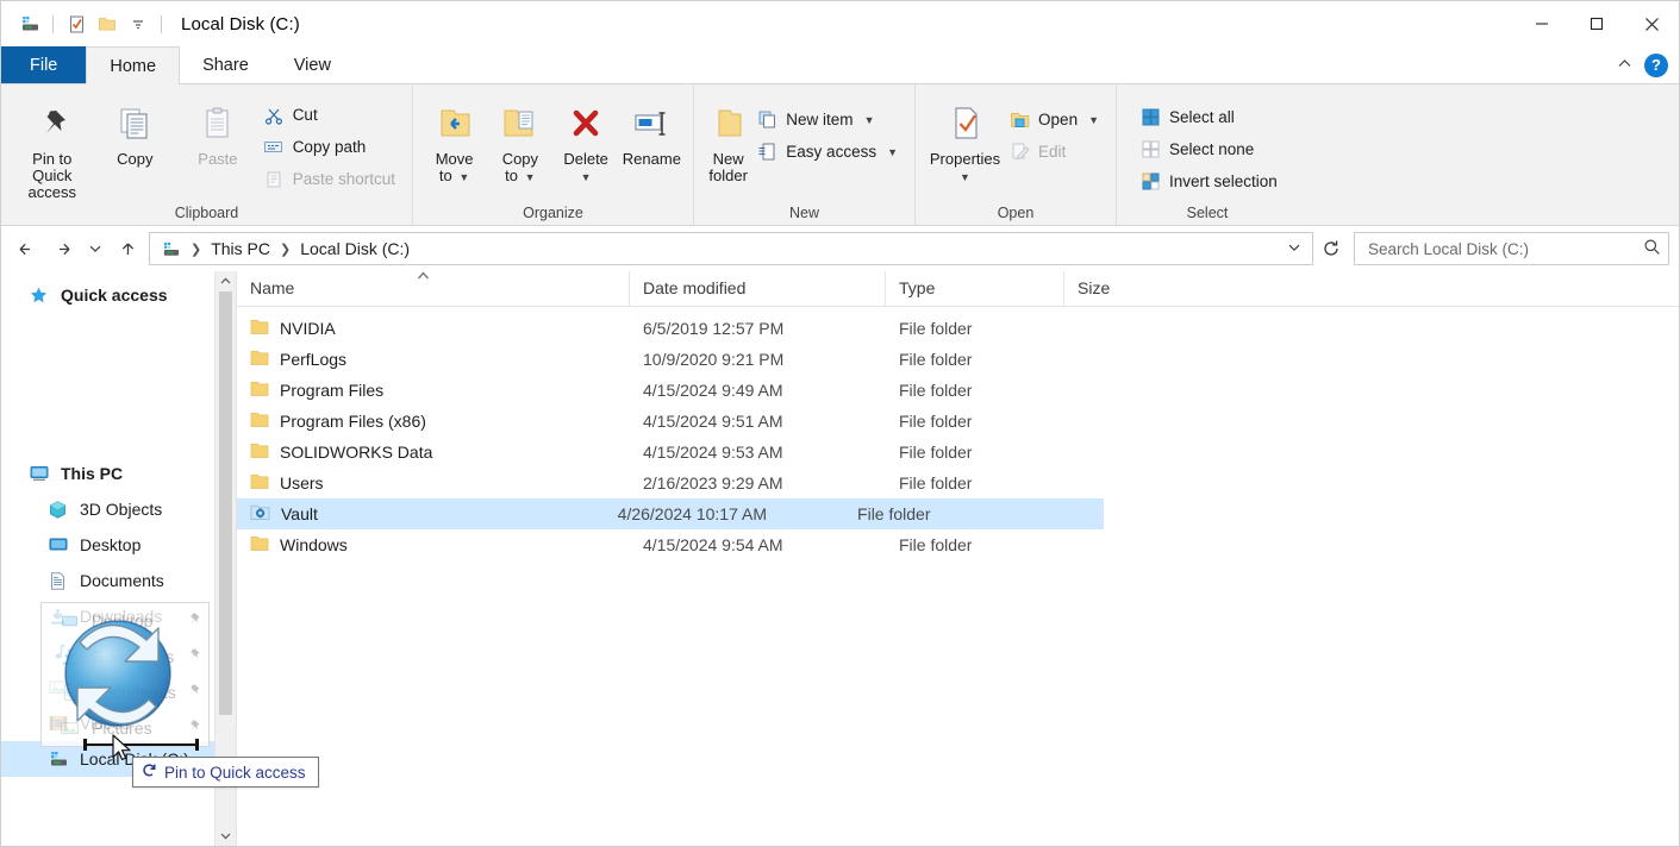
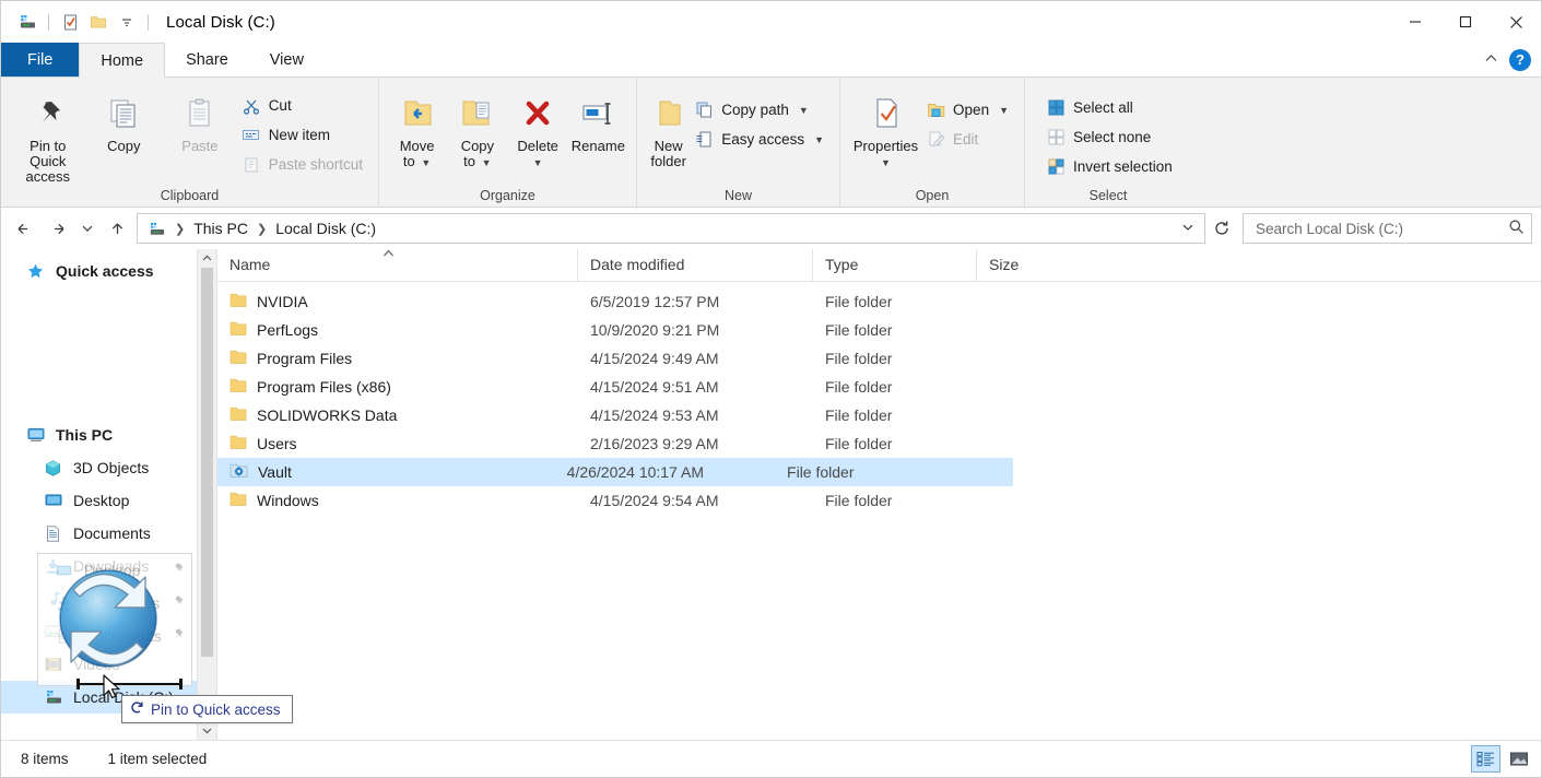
  Local Disk (C:)
  File
  Home
  Share
  View
  ?
  Pin to Quick
  access
  Copy
  Paste
  Cut
- Copy path
+ New item
  Paste shortcut
  Clipboard
  Move
  to ▼
  Copy
  to ▼
  Delete
  ▼
  Rename
  Organize
  New
  folder
- New item
+ Copy path
  ▼
  Easy access
  ▼
  New
  Properties
  ▼
  Open
  ▼
  Edit
  Open
  Select all
  Select none
  Invert selection
  Select
  ❯
  This PC
  ❯
  Local Disk (C:)
  Search Local Disk (C:)
  Quick access
  This PC
  3D Objects
  Desktop
  Documents
  Downloads
  Name
  Date modified
  Type
  Size
  NVIDIA
  6/5/2019 12:57 PM
  File folder
  PerfLogs
  10/9/2020 9:21 PM
  File folder
  Program Files
  4/15/2024 9:49 AM
  File folder
  Program Files (x86)
  4/15/2024 9:51 AM
  File folder
  SOLIDWORKS Data
  4/15/2024 9:53 AM
  File folder
  Users
  2/16/2023 9:29 AM
  File folder
  Vault
  4/26/2024 10:17 AM
  File folder
  Windows
  4/15/2024 9:54 AM
  File folder
  Desktop
- Pictures
  Pin to Quick access
+ 8 items
+ 1 item selected
